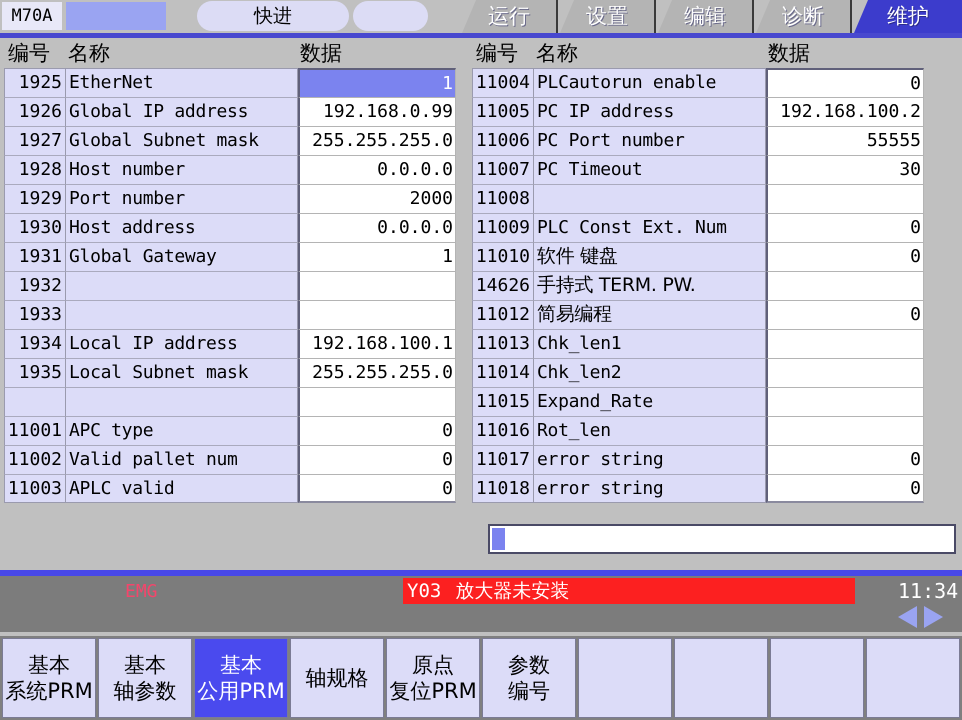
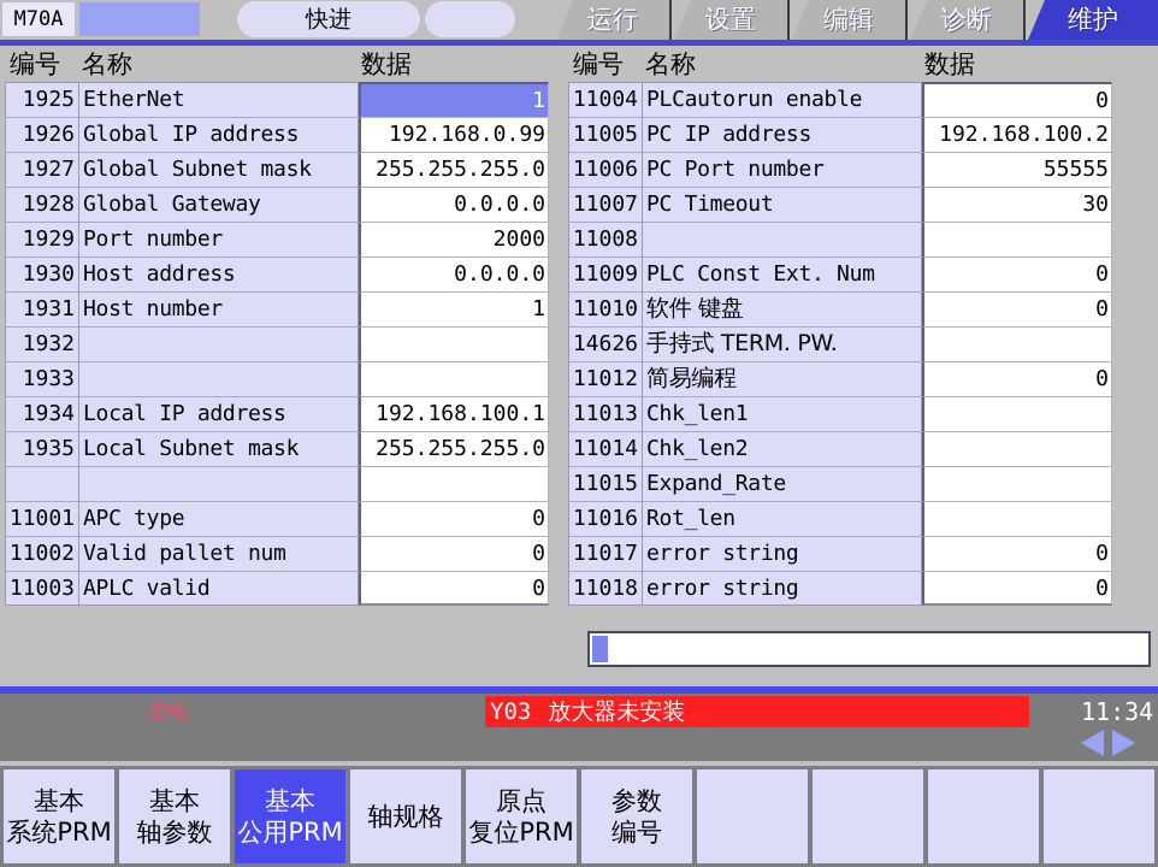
  M70A
  快进
  运行
  设置
  编辑
  诊断
  维护
  编号
  名称
  数据
  1925
  EtherNet
  1
  1926
  Global IP address
  192.168.0.99
  1927
  Global Subnet mask
  255.255.255.0
  1928
- Host number
+ Global Gateway
  0.0.0.0
  1929
  Port number
  2000
  1930
  Host address
  0.0.0.0
  1931
- Global Gateway
+ Host number
  1
  1932
  1933
  1934
  Local IP address
  192.168.100.1
  1935
  Local Subnet mask
  255.255.255.0
  11001
  APC type
  0
  11002
  Valid pallet num
  0
  11003
  APLC valid
  0
  编号
  名称
  数据
  11004
  PLCautorun enable
  0
  11005
  PC IP address
  192.168.100.2
  11006
  PC Port number
  55555
  11007
  PC Timeout
  30
  11008
  11009
  PLC Const Ext. Num
  0
  11010
  软件 键盘
  0
  14626
  手持式 TERM. PW.
  11012
  简易编程
  0
  11013
  Chk_len1
  11014
  Chk_len2
  11015
  Expand_Rate
  11016
  Rot_len
  11017
  error string
  0
  11018
  error string
  0
  EMG
  Y03 放大器未安装
  11:34
  基本
  系统PRM
  基本
  轴参数
  基本
  公用PRM
  轴规格
  原点
  复位PRM
  参数
  编号
